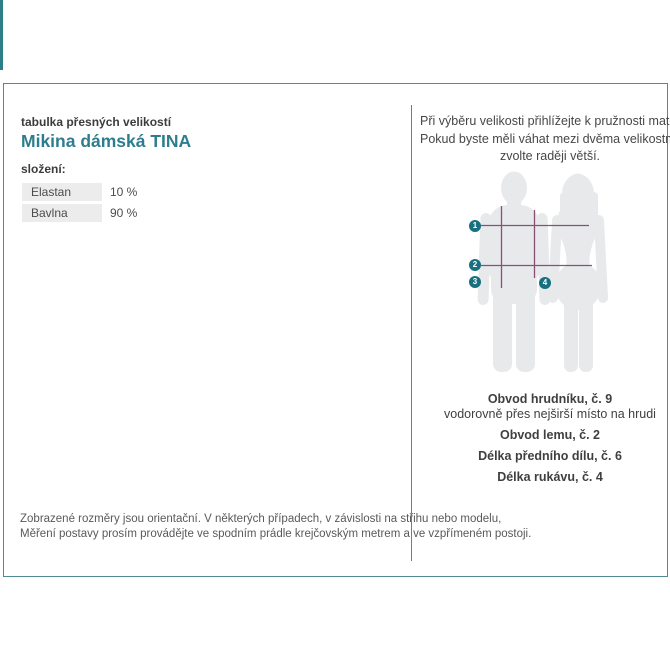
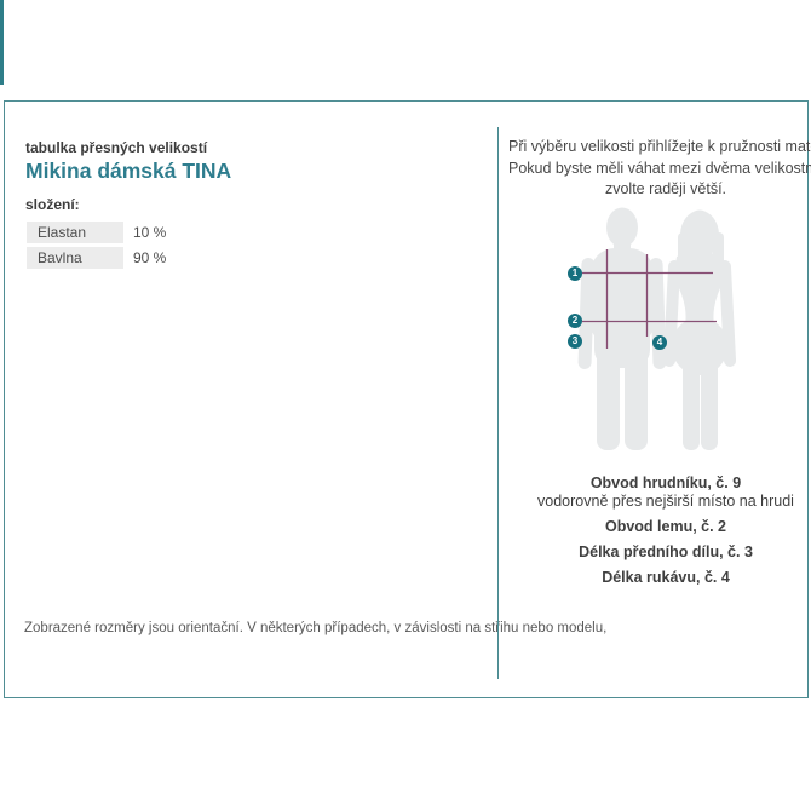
  tabulka přesných velikostí
  Mikina dámská TINA
  složení:
  Elastan
  10 %
  Bavlna
  90 %
  Zobrazené rozměry jsou orientační. V některých případech, v závislosti na stihu nebo modelu,
- Měření postavy prosím provádějte ve spodním prádle krejčovským metrem a ve vzpřímeném postoji.
  Při výběru velikosti přihlížejte k pružnosti mat
  Pokud byste měli váhat mezi dvěma velikost
  zvolte raději větší.
  1
  2
  3
  4
  Obvod hrudníku, č. 9
  vodorovně přes nejširší místo na hrudi
  Obvod lemu, č. 2
- Délka předního dílu, č. 6
+ Délka předního dílu, č. 3
  Délka rukávu, č. 4
